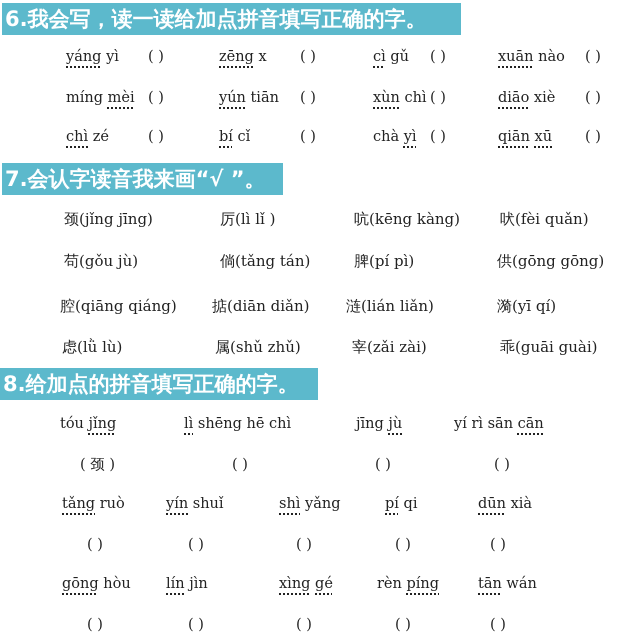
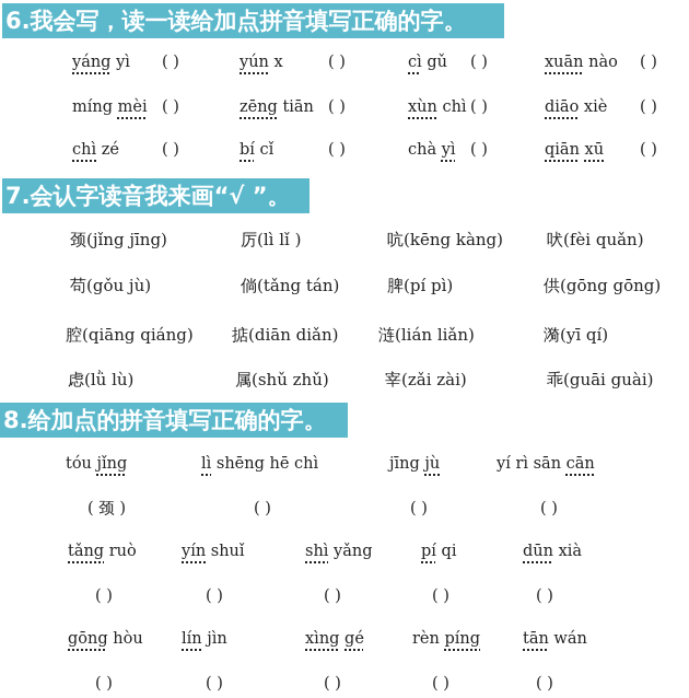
  6.我会写，读一读给加点拼音填写正确的字。
  yáng yì
  ( )
- zēng x
+ yún x
  ( )
  cì gǔ
  ( )
  xuān nào
  ( )
  míng mèi
  ( )
- yún tiān
+ zēng tiān
  ( )
  xùn chì
  ( )
  diāo xiè
  ( )
  chì zé
  ( )
  bí cǐ
  ( )
  chà yì
  ( )
  qiān xū
  ( )
  7.会认字读音我来画“√ ”。
  颈(jǐng jīng)
  厉(lì lǐ )
  吭(kēng kàng)
  吠(fèi quǎn)
  苟(gǒu jù)
  倘(tǎng tán)
  脾(pí pì)
  供(gōng gōng)
  腔(qiāng qiáng)
  掂(diān diǎn)
  涟(lián liǎn)
  漪(yī qí)
  虑(lǜ lù)
  属(shǔ zhǔ)
  宰(zǎi zài)
  乖(guāi guài)
  8.给加点的拼音填写正确的字。
  tóu jǐng
  lì shēng hē chì
  jīng jù
  yí rì sān cān
  ( 颈 )
  ( )
  ( )
  ( )
  tǎng ruò
  yín shuǐ
  shì yǎng
  pí qi
  dūn xià
  ( )
  ( )
  ( )
  ( )
  ( )
  gōng hòu
  lín jìn
  xìng gé
  rèn píng
  tān wán
  ( )
  ( )
  ( )
  ( )
  ( )
